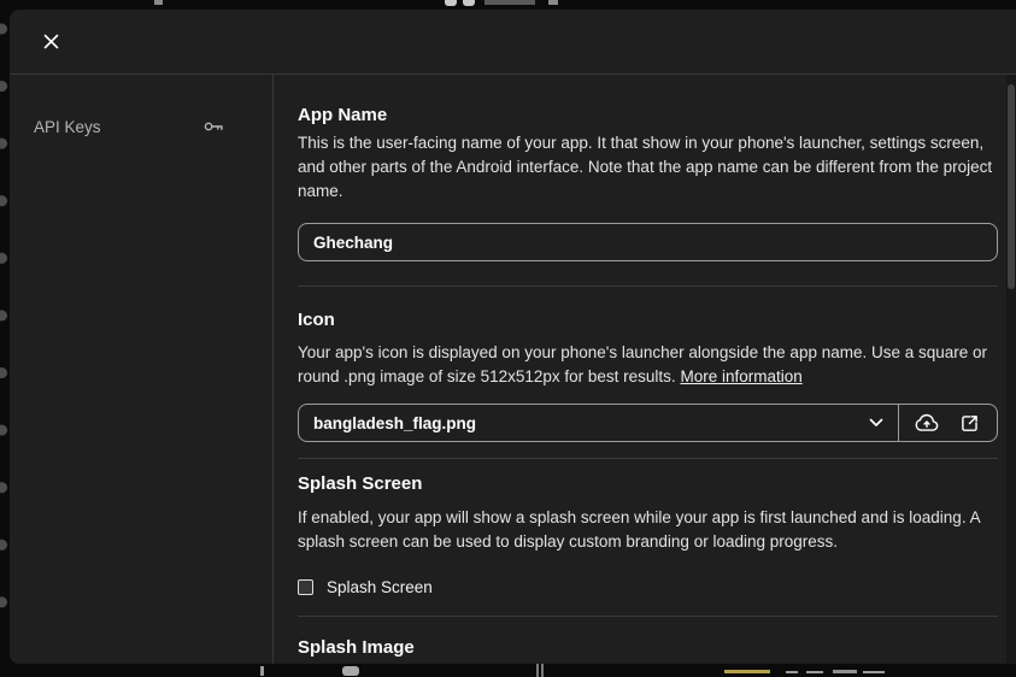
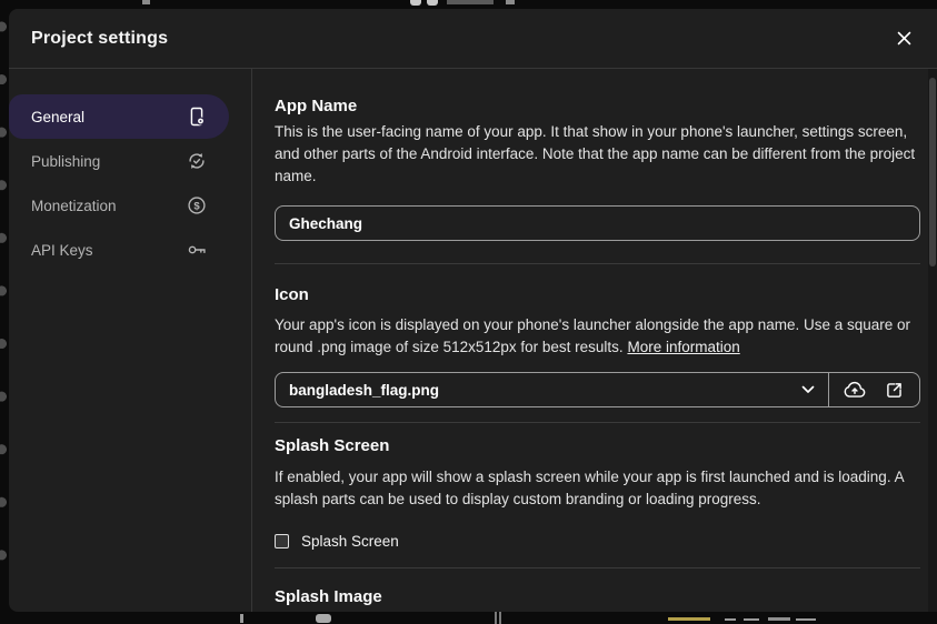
+ Project settings
+ General
+ Publishing
+ Monetization
+ $
  API Keys
  App Name
  This is the user-facing name of your app. It that show in your phone's launcher, settings screen, and other parts of the Android interface. Note that the app name can be different from the project name.
  Ghechang
  Icon
  Your app's icon is displayed on your phone's launcher alongside the app name. Use a square or round .png image of size 512x512px for best results. More information
  bangladesh_flag.png
  Splash Screen
- If enabled, your app will show a splash screen while your app is first launched and is loading. A splash screen can be used to display custom branding or loading progress.
+ If enabled, your app will show a splash screen while your app is first launched and is loading. A splash parts can be used to display custom branding or loading progress.
  Splash Screen
  Splash Image
